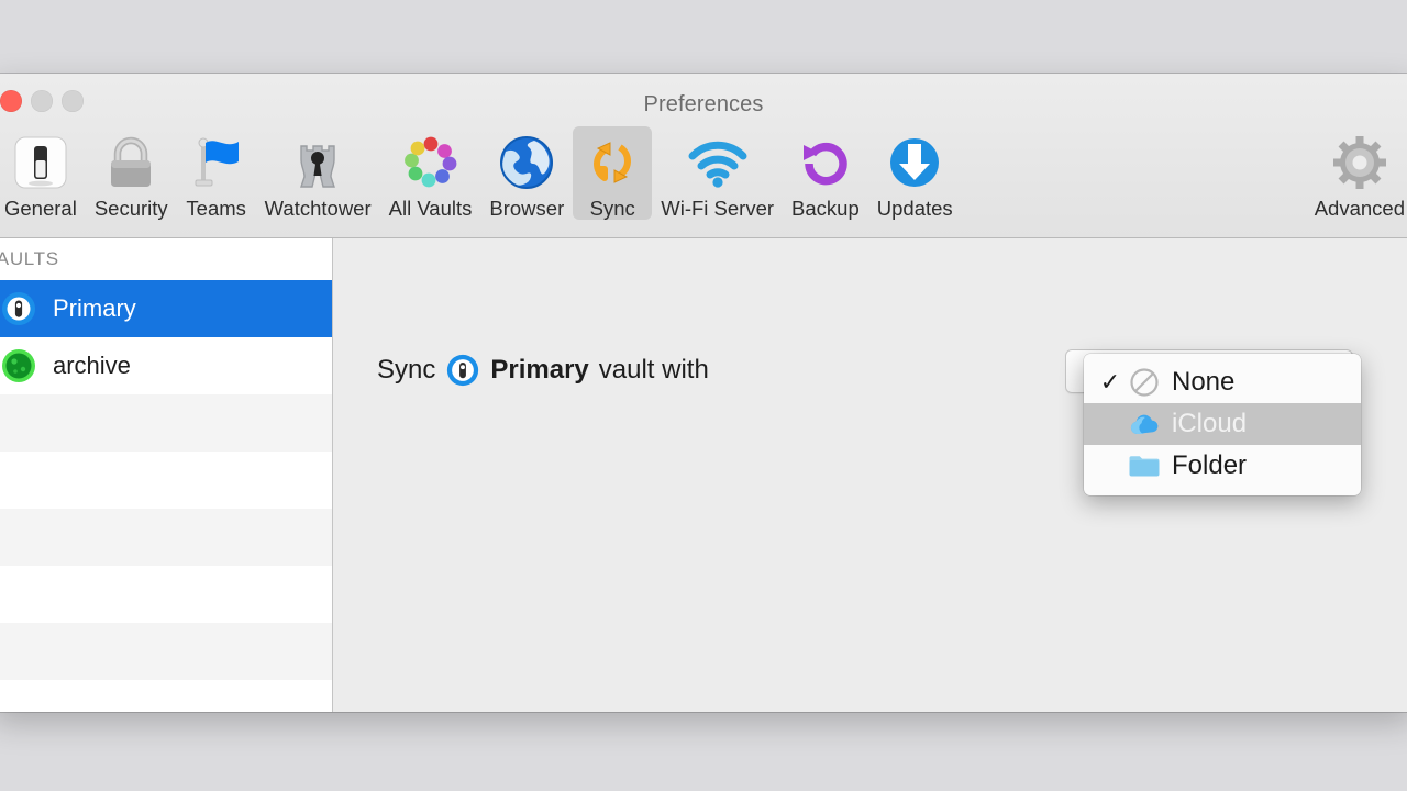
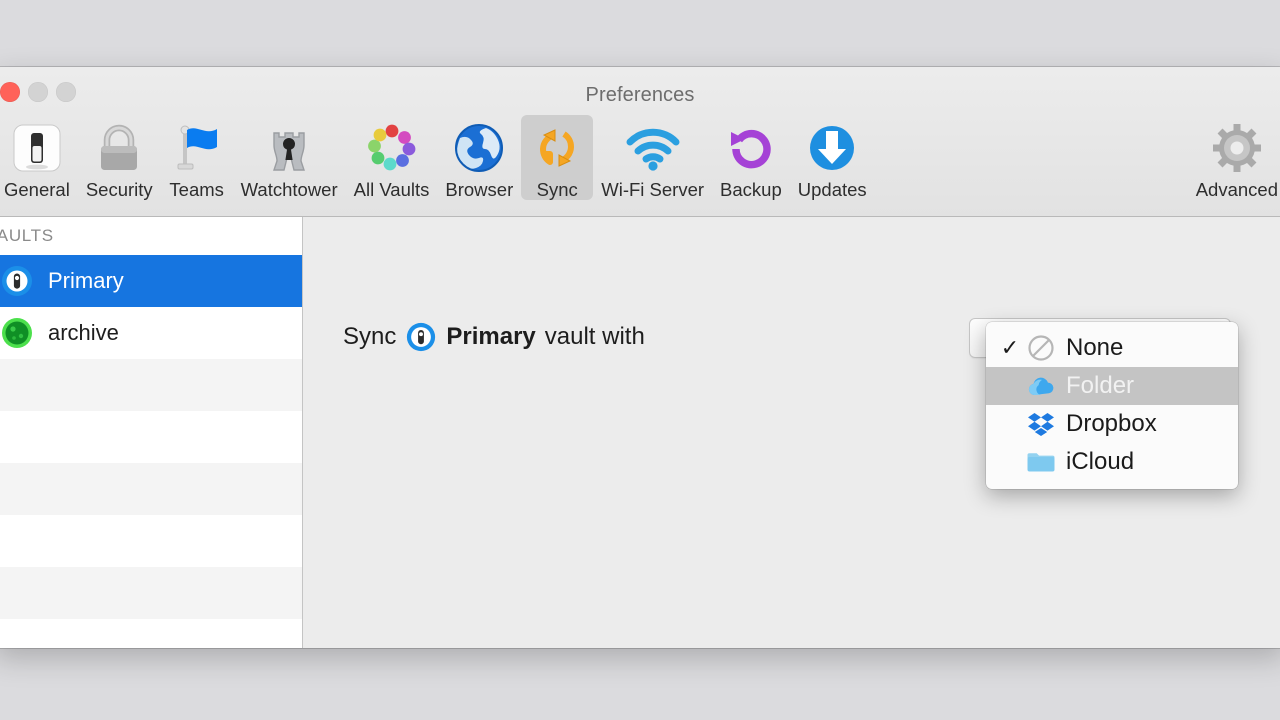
  Preferences
  General
  Security
  Teams
  Watchtower
  All Vaults
  Browser
  Sync
  Wi-Fi Server
  Backup
  Updates
  Advanced
  AULTS
  Primary
  archive
  Sync
  Primary
  vault with
  ✓
  None
- iCloud
+ Folder
+ Dropbox
- Folder
+ iCloud
